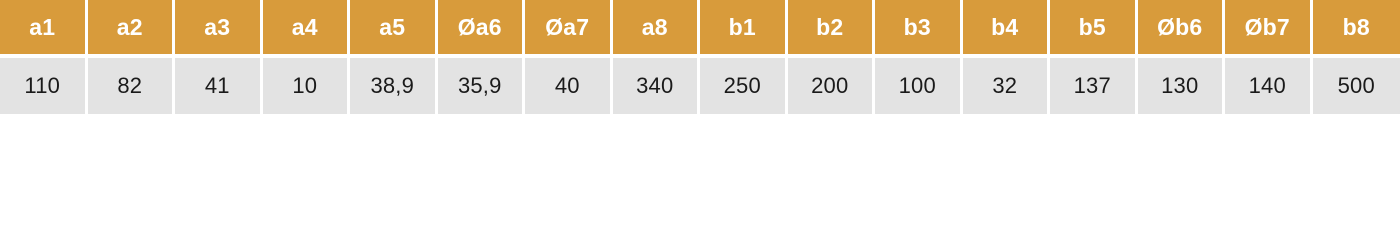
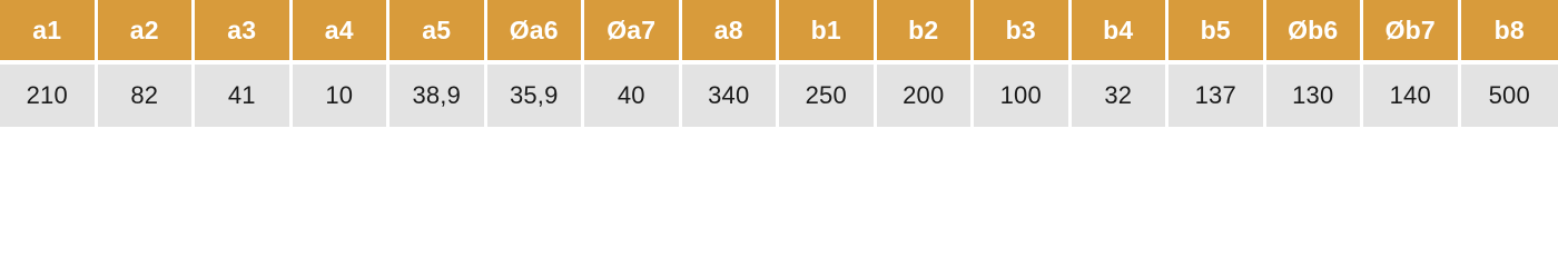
  a1	a2	a3	a4	a5	Øa6	Øa7	a8	b1	b2	b3	b4	b5	Øb6	Øb7	b8
- 110	82	41	10	38,9	35,9	40	340	250	200	100	32	137	130	140	500
+ 210	82	41	10	38,9	35,9	40	340	250	200	100	32	137	130	140	500
